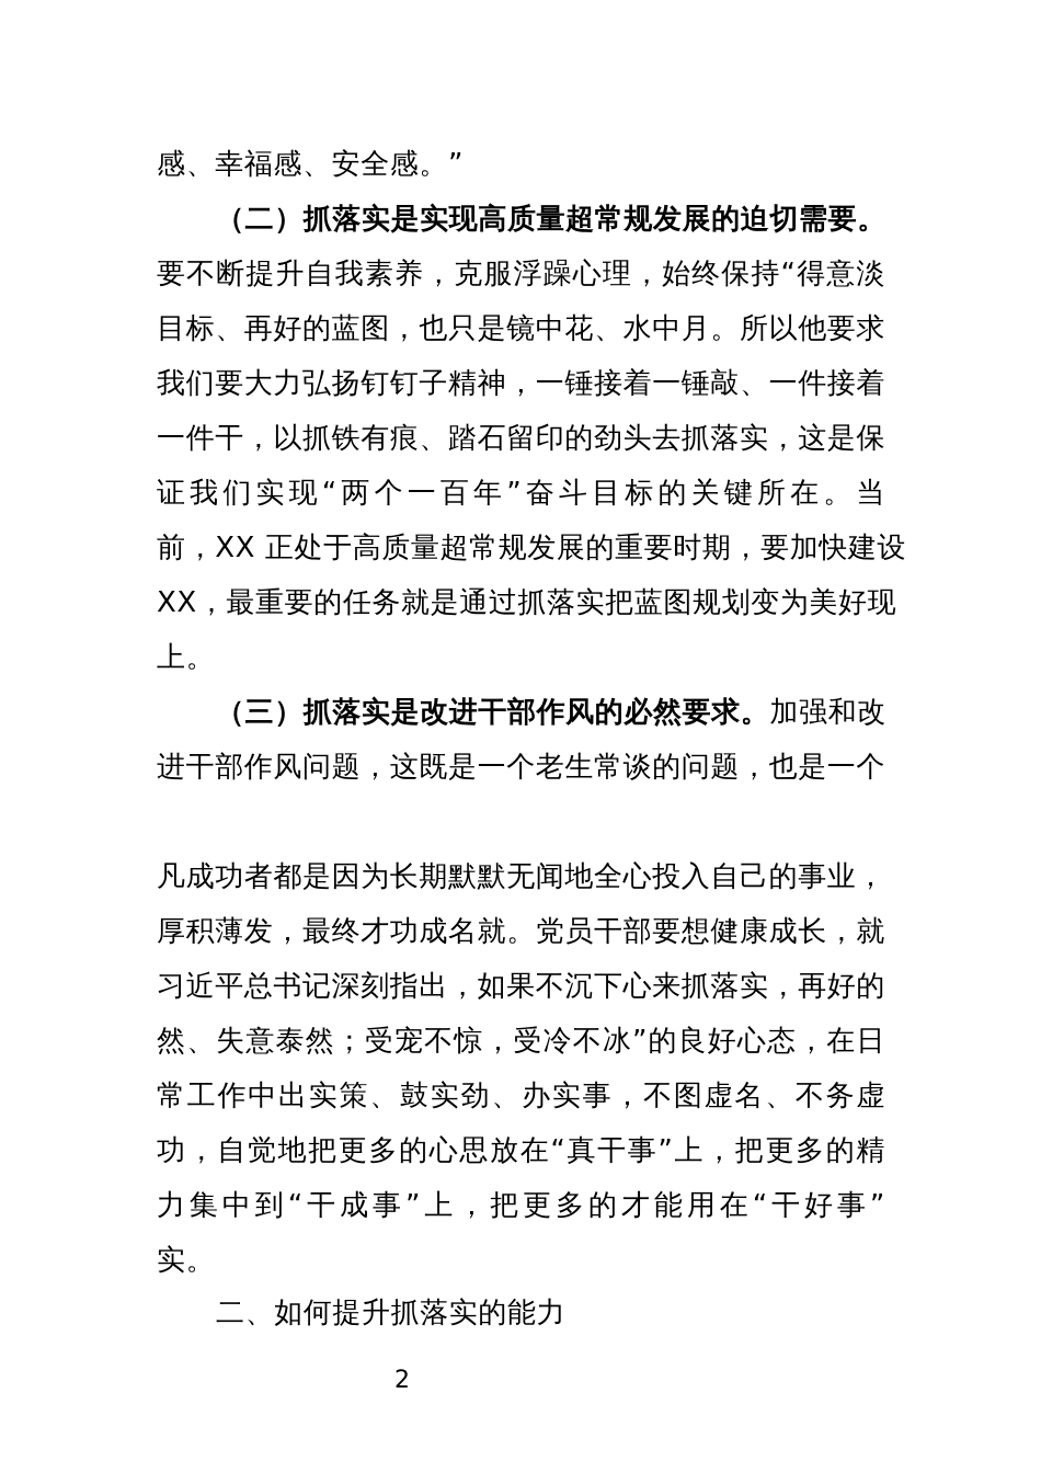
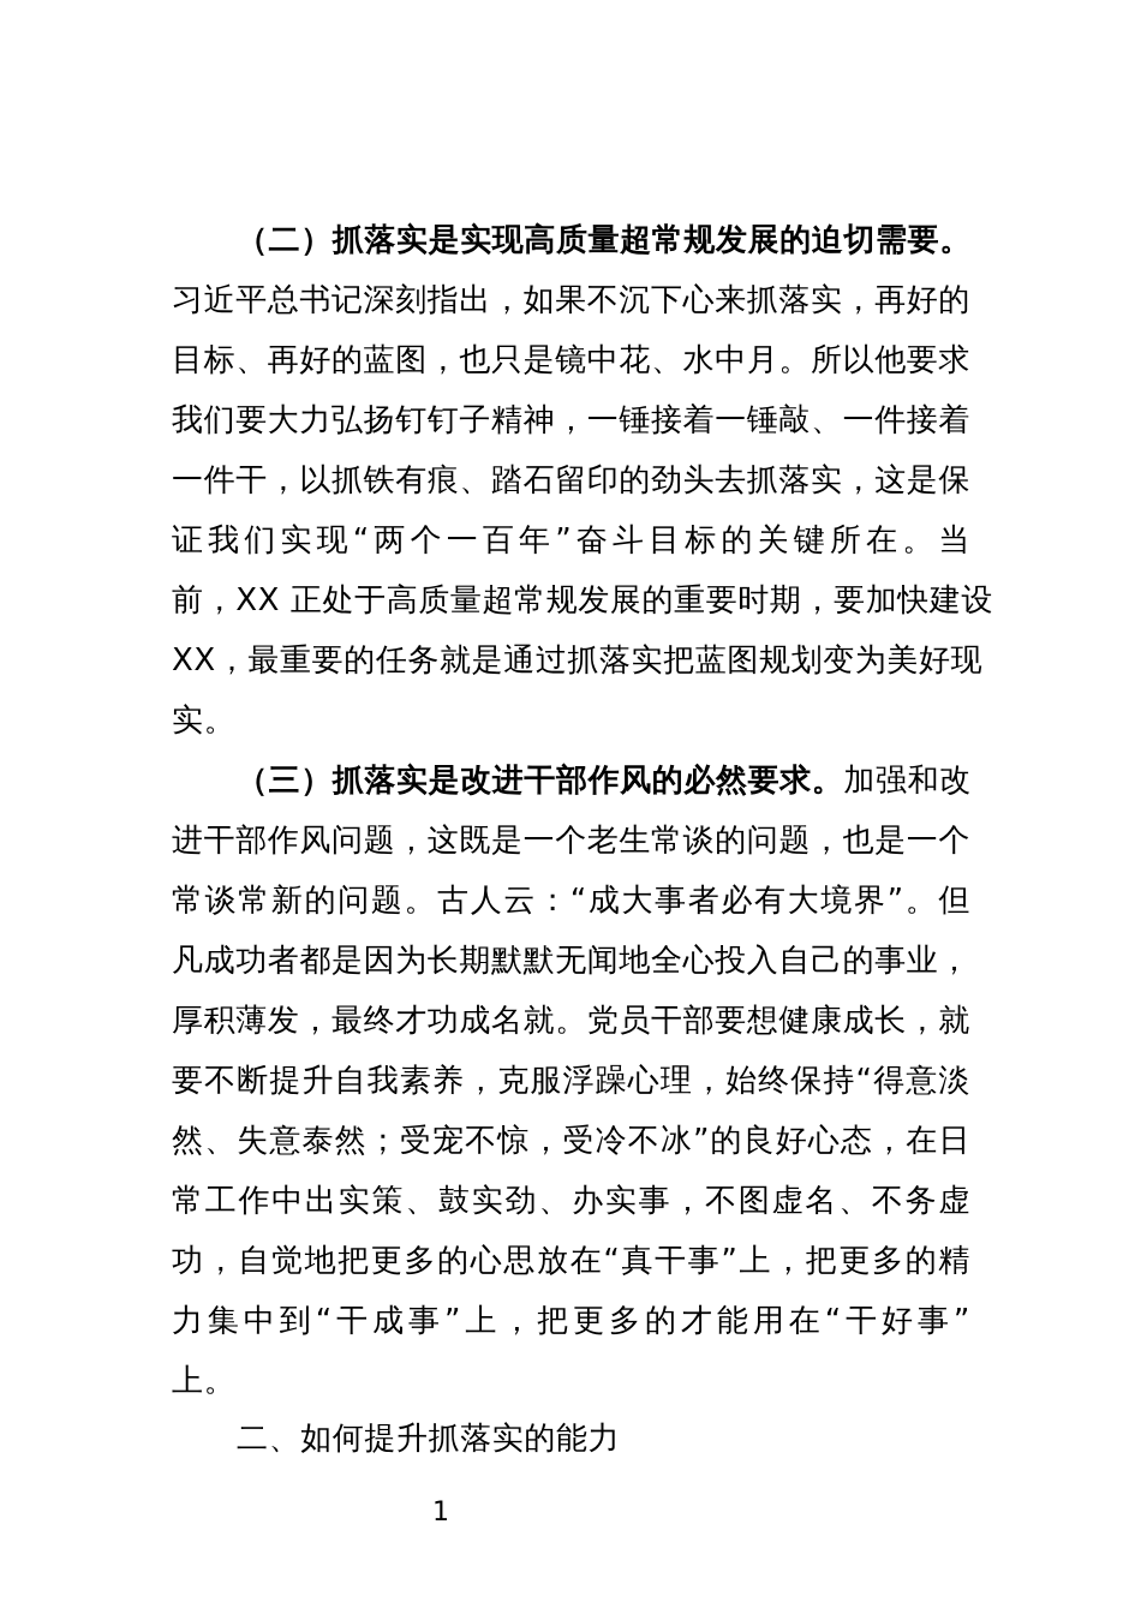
- 感、幸福感、安全感。”
  （二）抓落实是实现高质量超常规发展的迫切需要。
- 要不断提升自我素养，克服浮躁心理，始终保持“得意淡
+ 习近平总书记深刻指出，如果不沉下心来抓落实，再好的
  目标、再好的蓝图，也只是镜中花、水中月。所以他要求
  我们要大力弘扬钉钉子精神，一锤接着一锤敲、一件接着
  一件干，以抓铁有痕、踏石留印的劲头去抓落实，这是保
  证我们实现“两个一百年”奋斗目标的关键所在。当
  前，XX 正处于高质量超常规发展的重要时期，要加快建设
  XX，最重要的任务就是通过抓落实把蓝图规划变为美好现
- 上。
+ 实。
  （三）抓落实是改进干部作风的必然要求。加强和改
  进干部作风问题，这既是一个老生常谈的问题，也是一个
+ 常谈常新的问题。古人云：“成大事者必有大境界”。但
  凡成功者都是因为长期默默无闻地全心投入自己的事业，
  厚积薄发，最终才功成名就。党员干部要想健康成长，就
- 习近平总书记深刻指出，如果不沉下心来抓落实，再好的
+ 要不断提升自我素养，克服浮躁心理，始终保持“得意淡
  然、失意泰然；受宠不惊，受冷不冰”的良好心态，在日
  常工作中出实策、鼓实劲、办实事，不图虚名、不务虚
  功，自觉地把更多的心思放在“真干事”上，把更多的精
  力集中到“干成事”上，把更多的才能用在“干好事”
- 实。
+ 上。
  二、如何提升抓落实的能力
- 2
+ 1
